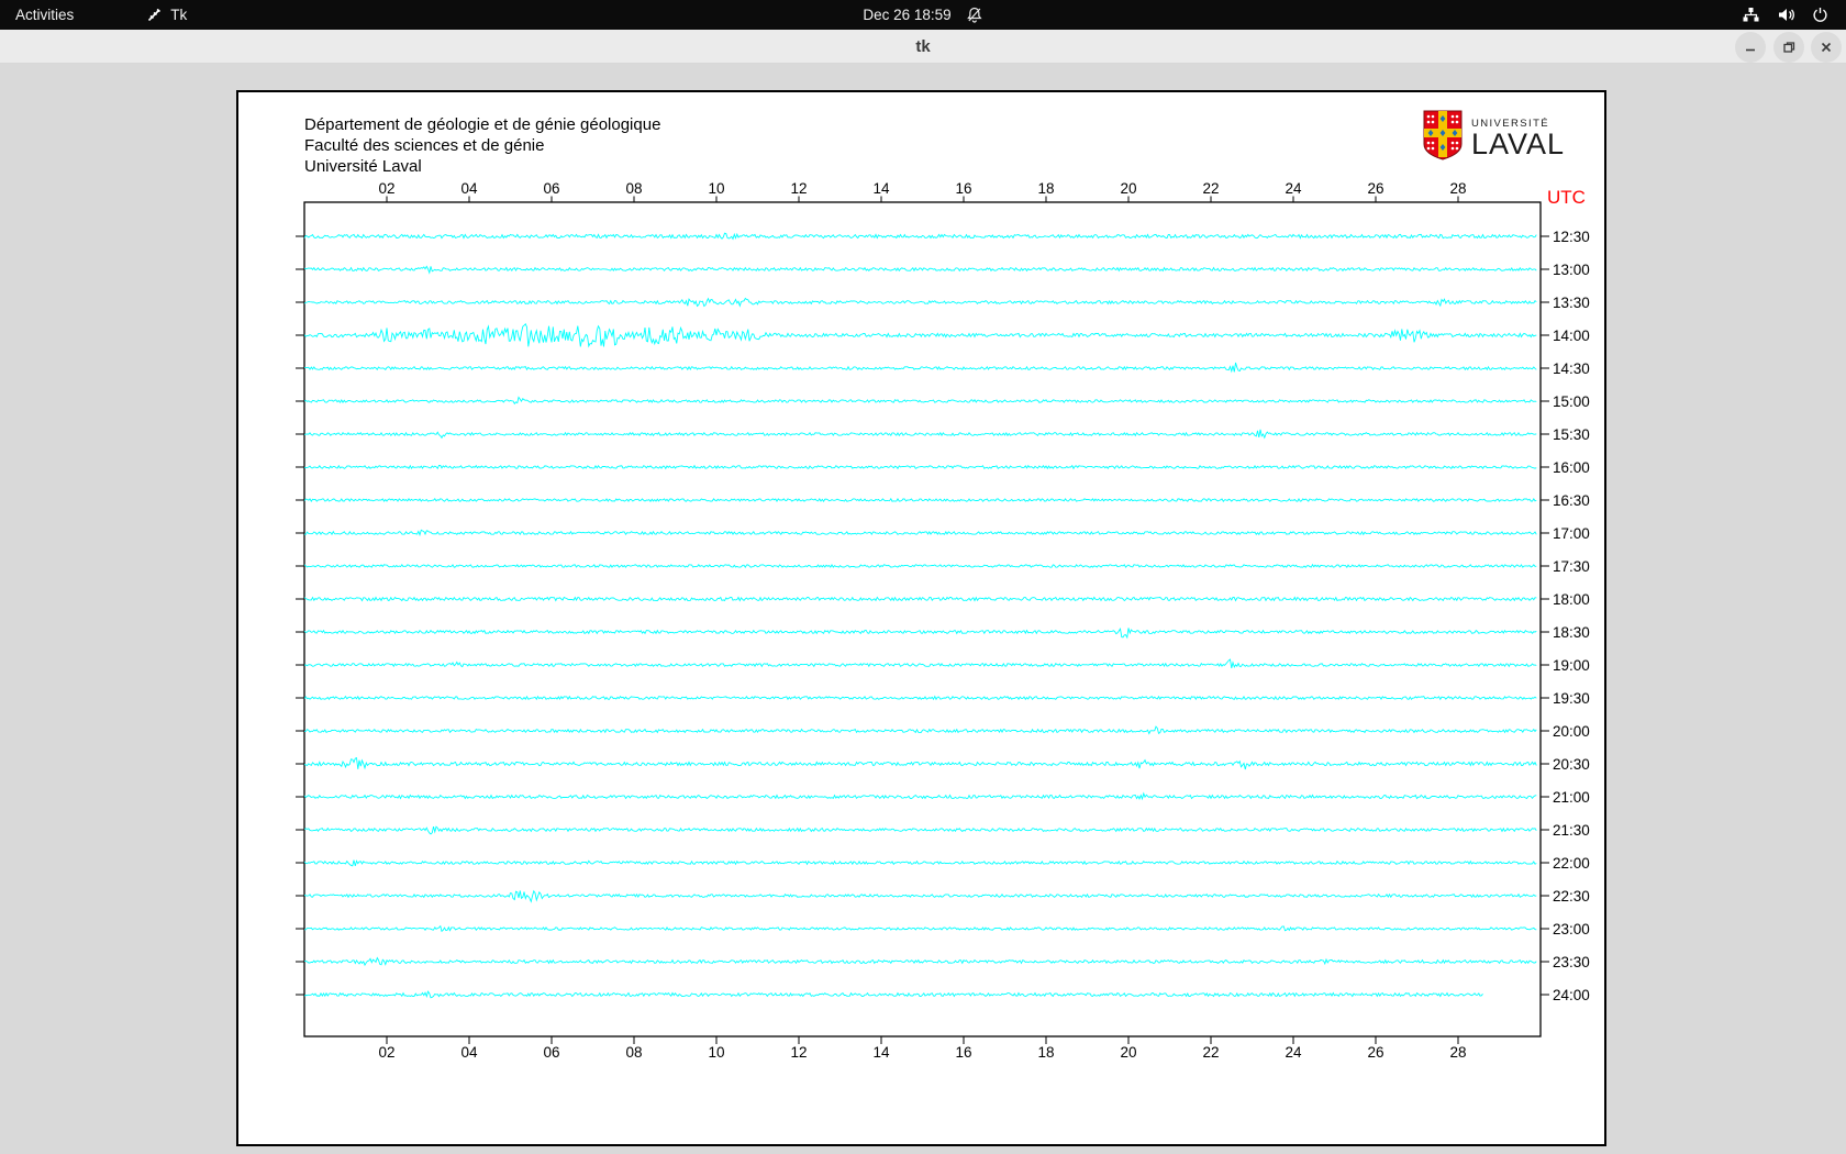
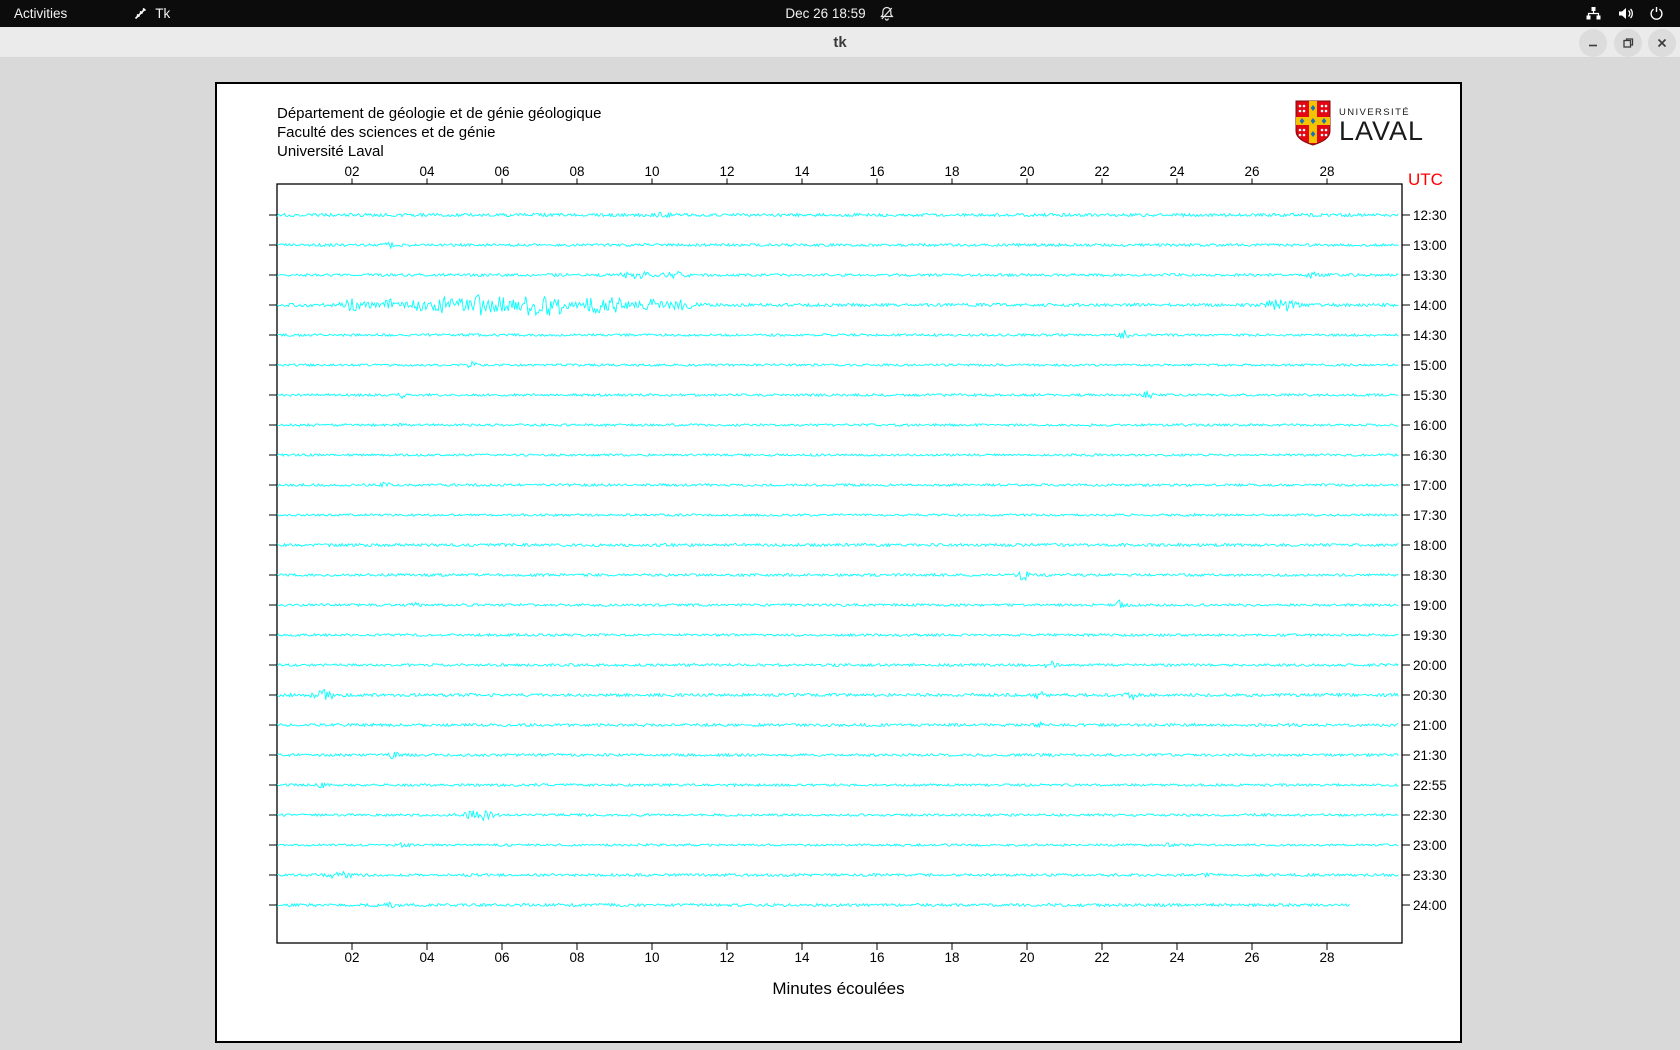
  Activities
  Tk
  Dec 26 18:59
  tk
  Département de géologie et de génie géologique
  Faculté des sciences et de génie
  Université Laval
  UNIVERSITÉ
  LAVAL
  UTC
  02
  02
  04
  04
  06
  06
  08
  08
  10
  10
  12
  12
  14
  14
  16
  16
  18
  18
  20
  20
  22
  22
  24
  24
  26
  26
  28
  28
  12:30
  13:00
  13:30
  14:00
  14:30
  15:00
  15:30
  16:00
  16:30
  17:00
  17:30
  18:00
  18:30
  19:00
  19:30
  20:00
  20:30
  21:00
  21:30
- 22:00
+ 22:55
  22:30
  23:00
  23:30
  24:00
+ Minutes écoulées
